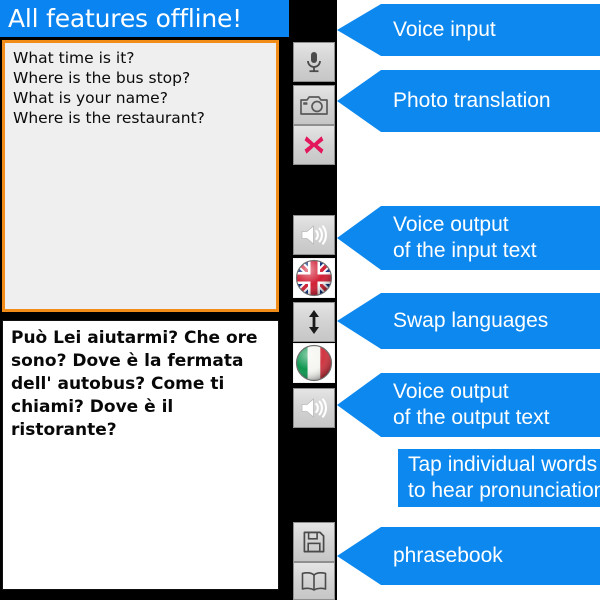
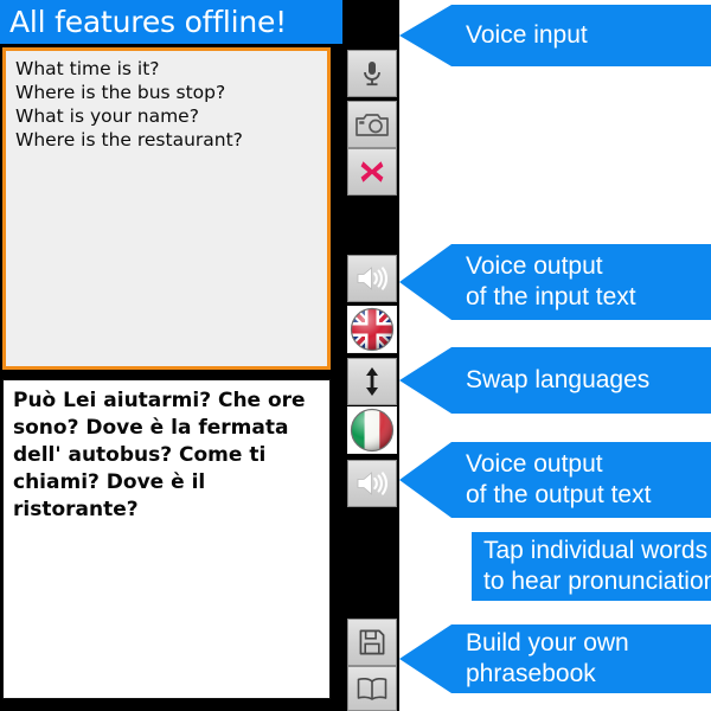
  All features offline!
  What time is it?
  Where is the bus stop?
  What is your name?
  Where is the restaurant?
  Può Lei aiutarmi? Che ore sono? Dove è la fermata dell' autobus? Come ti chiami? Dove è il ristorante?
  Voice input
- Photo translation
  Voice output
  of the input text
  Swap languages
  Voice output
  of the output text
  Tap individual words
  to hear pronunciation
+ Build your own
  phrasebook
